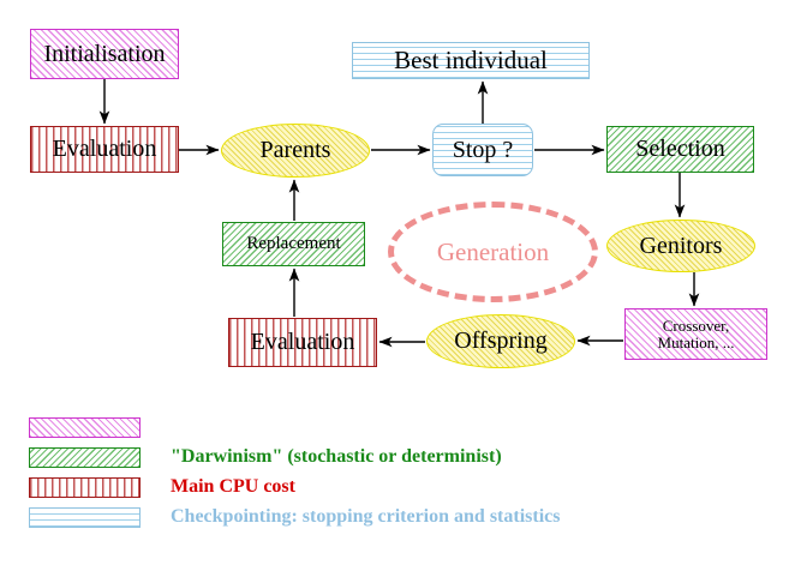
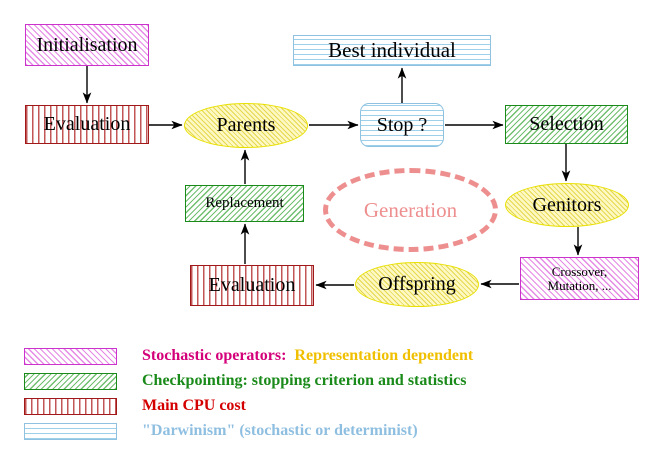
  Generation
  Initialisation
  Evaluation
  Parents
  Best individual
  Stop ?
  Selection
  Genitors
  Crossover,
  Mutation, ...
  Replacement
  Evaluation
  Offspring
+ Stochastic operators: Representation dependent
- "Darwinism" (stochastic or determinist)
+ Checkpointing: stopping criterion and statistics
  Main CPU cost
- Checkpointing: stopping criterion and statistics
+ "Darwinism" (stochastic or determinist)
